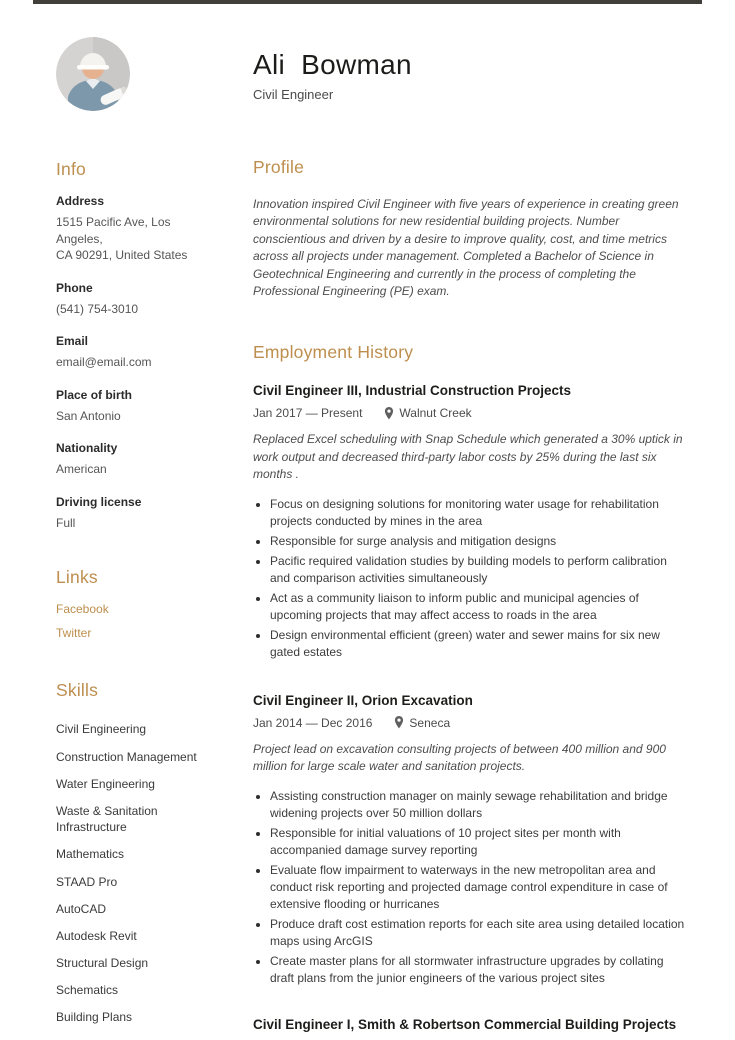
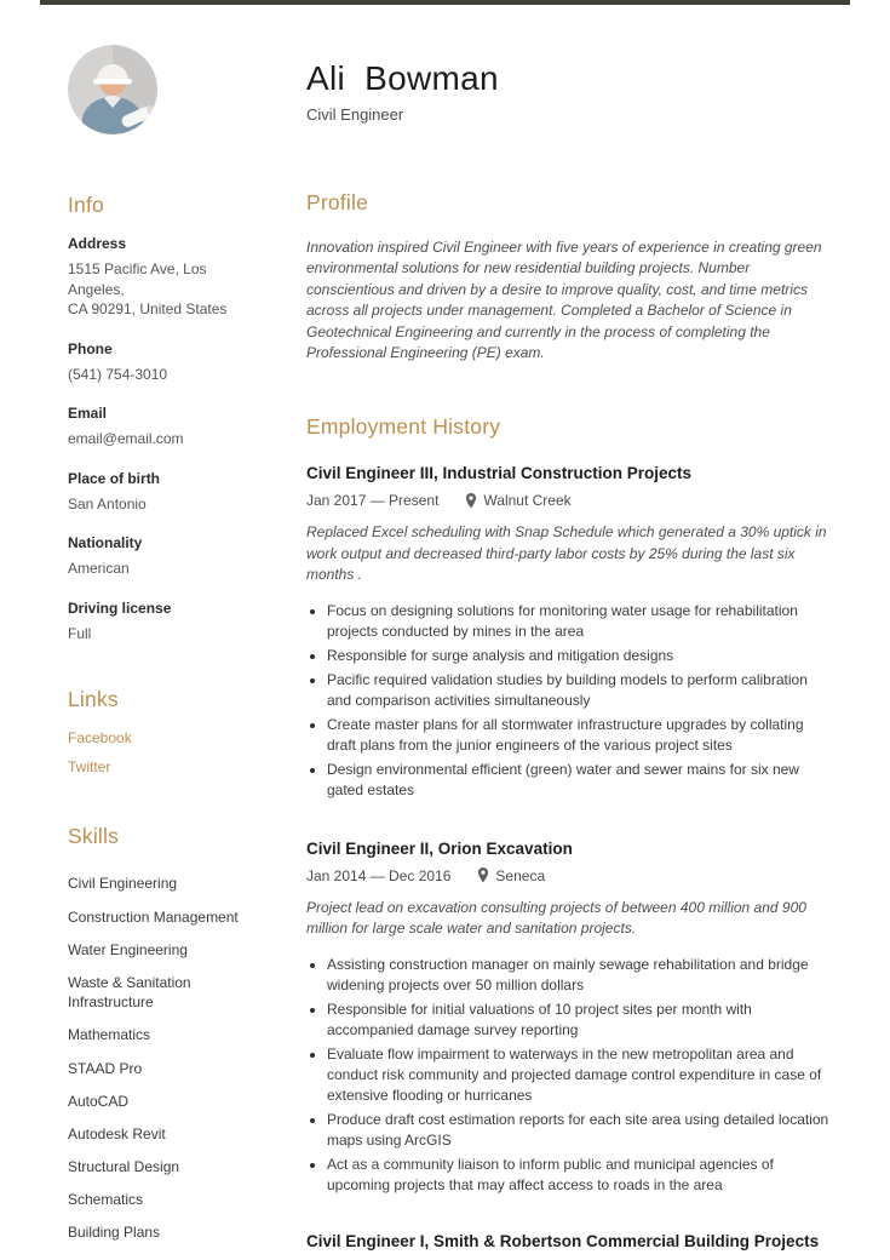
  Info
  Address
  1515 Pacific Ave, Los Angeles,
  CA 90291, United States
  Phone
  (541) 754-3010
  Email
  email@email.com
  Place of birth
  San Antonio
  Nationality
  American
  Driving license
  Full
  Links
  Facebook
  Twitter
  Skills
  Civil Engineering
  Construction Management
  Water Engineering
  Waste & Sanitation Infrastructure
  Mathematics
  STAAD Pro
  AutoCAD
  Autodesk Revit
  Structural Design
  Schematics
  Building Plans
  Ali Bowman
  Civil Engineer
  Profile
  Innovation inspired Civil Engineer with five years of experience in creating green environmental solutions for new residential building projects. Number conscientious and driven by a desire to improve quality, cost, and time metrics across all projects under management. Completed a Bachelor of Science in Geotechnical Engineering and currently in the process of completing the Professional Engineering (PE) exam.
  Employment History
  Civil Engineer III, Industrial Construction Projects
  Jan 2017 — Present
  Walnut Creek
  Replaced Excel scheduling with Snap Schedule which generated a 30% uptick in work output and decreased third-party labor costs by 25% during the last six months .
  Focus on designing solutions for monitoring water usage for rehabilitation projects conducted by mines in the area
  Responsible for surge analysis and mitigation designs
  Pacific required validation studies by building models to perform calibration and comparison activities simultaneously
- Act as a community liaison to inform public and municipal agencies of upcoming projects that may affect access to roads in the area
+ Create master plans for all stormwater infrastructure upgrades by collating draft plans from the junior engineers of the various project sites
  Design environmental efficient (green) water and sewer mains for six new gated estates
  Civil Engineer II, Orion Excavation
  Jan 2014 — Dec 2016
  Seneca
  Project lead on excavation consulting projects of between 400 million and 900 million for large scale water and sanitation projects.
  Assisting construction manager on mainly sewage rehabilitation and bridge widening projects over 50 million dollars
  Responsible for initial valuations of 10 project sites per month with accompanied damage survey reporting
- Evaluate flow impairment to waterways in the new metropolitan area and conduct risk reporting and projected damage control expenditure in case of extensive flooding or hurricanes
+ Evaluate flow impairment to waterways in the new metropolitan area and conduct risk community and projected damage control expenditure in case of extensive flooding or hurricanes
  Produce draft cost estimation reports for each site area using detailed location maps using ArcGIS
- Create master plans for all stormwater infrastructure upgrades by collating draft plans from the junior engineers of the various project sites
+ Act as a community liaison to inform public and municipal agencies of upcoming projects that may affect access to roads in the area
  Civil Engineer I, Smith & Robertson Commercial Building Projects
